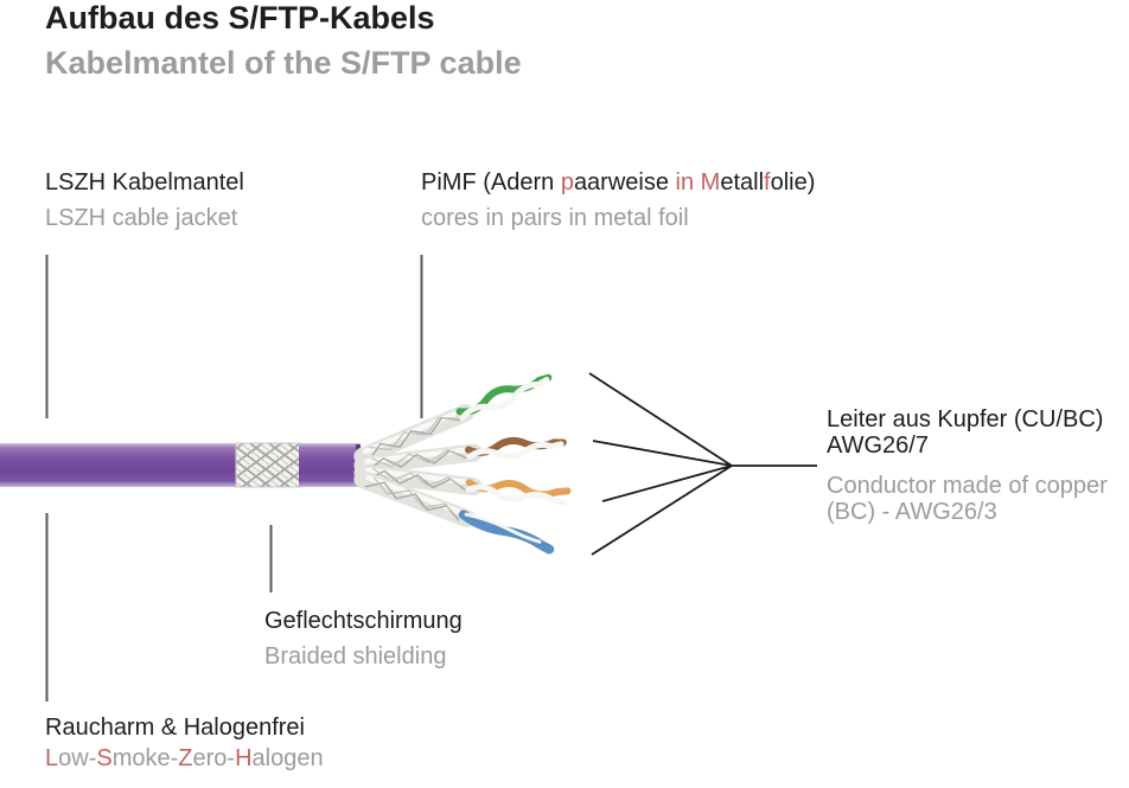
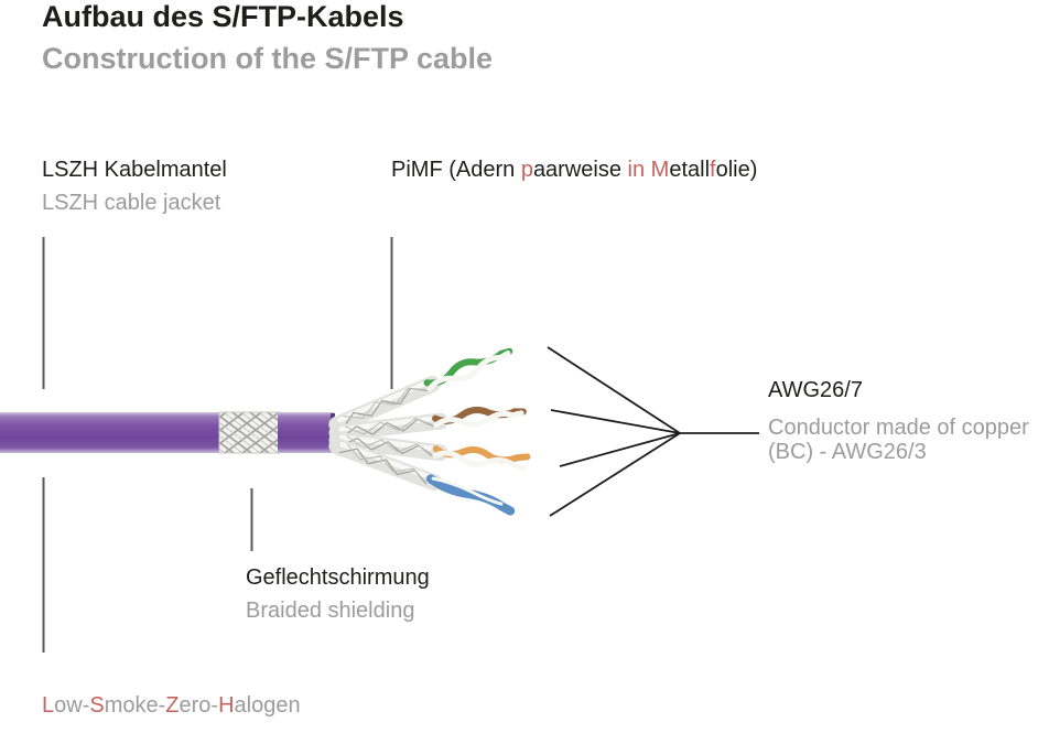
  Aufbau des S/FTP-Kabels
- Kabelmantel of the S/FTP cable
+ Construction of the S/FTP cable
  LSZH Kabelmantel
  LSZH cable jacket
  PiMF (Adern paarweise in Metallfolie)
- cores in pairs in metal foil
- Leiter aus Kupfer (CU/BC)
  AWG26/7
  Conductor made of copper
  (BC) - AWG26/3
  Geflechtschirmung
  Braided shielding
- Raucharm & Halogenfrei
  Low-Smoke-Zero-Halogen
